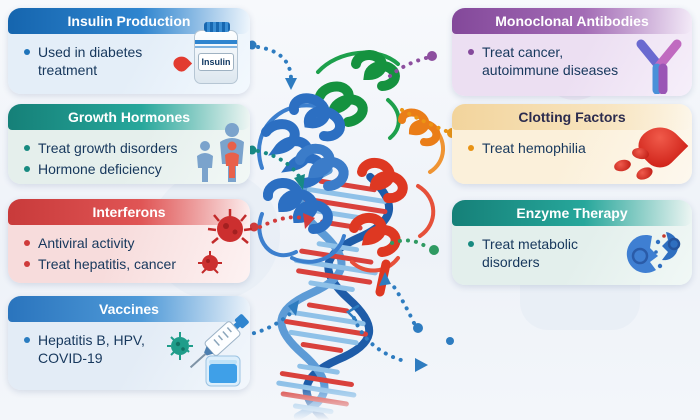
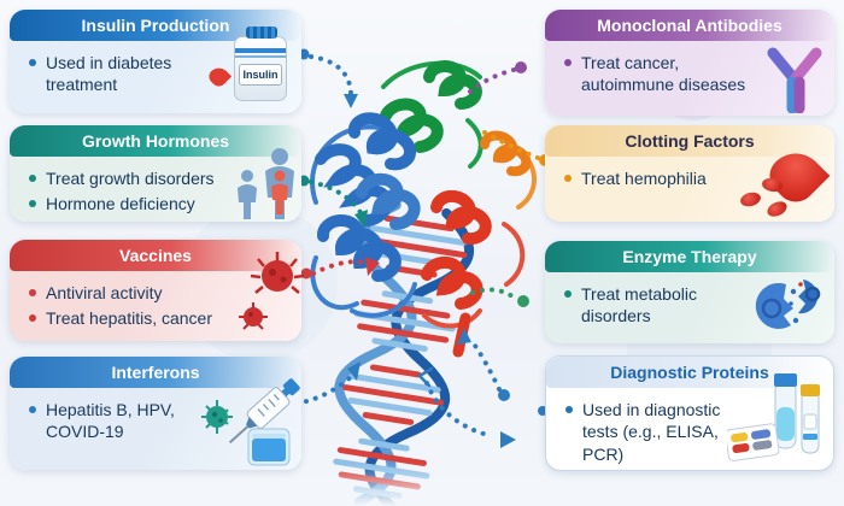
  Insulin Production
  Used in diabetes treatment
  Insulin
  Growth Hormones
  Treat growth disorders
  Hormone deficiency
- Interferons
+ Vaccines
  Antiviral activity
  Treat hepatitis, cancer
- Vaccines
+ Interferons
  Hepatitis B, HPV, COVID-19
  Monoclonal Antibodies
  Treat cancer, autoimmune diseases
  Clotting Factors
  Treat hemophilia
  Enzyme Therapy
  Treat metabolic disorders
+ Diagnostic Proteins
+ Used in diagnostic tests (e.g., ELISA, PCR)
